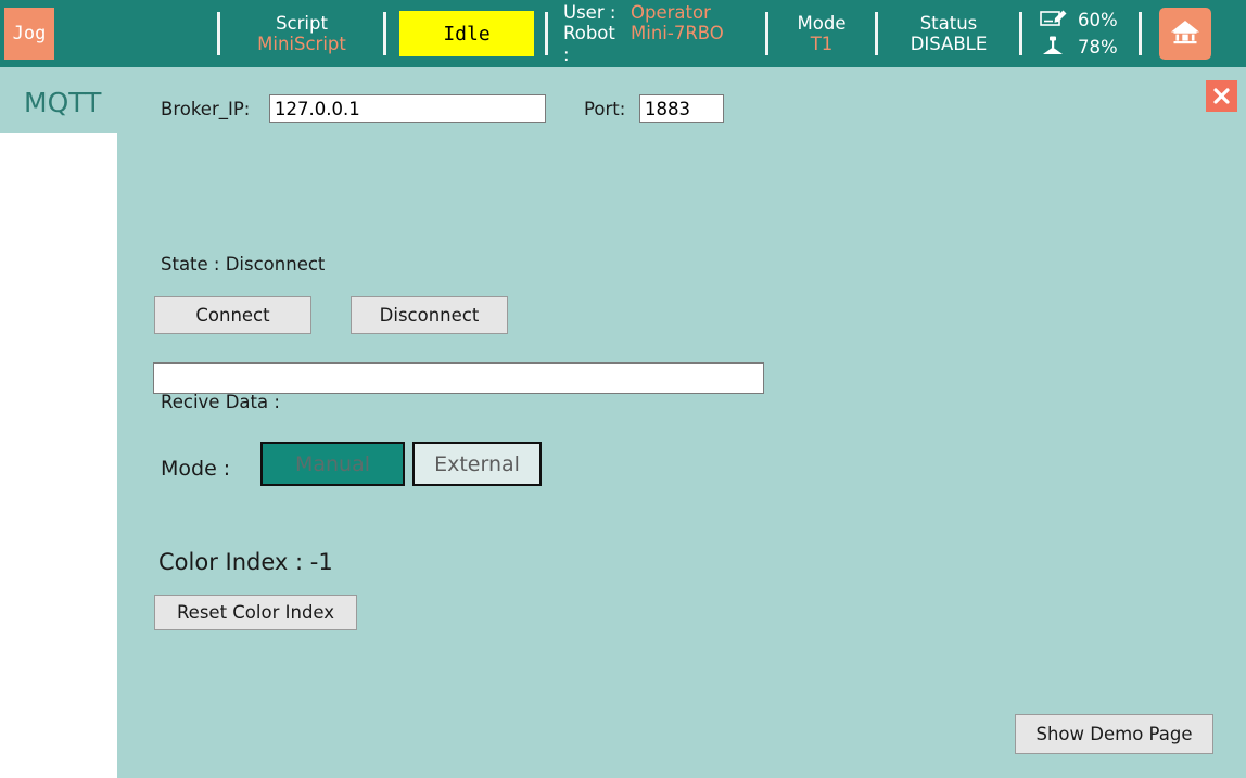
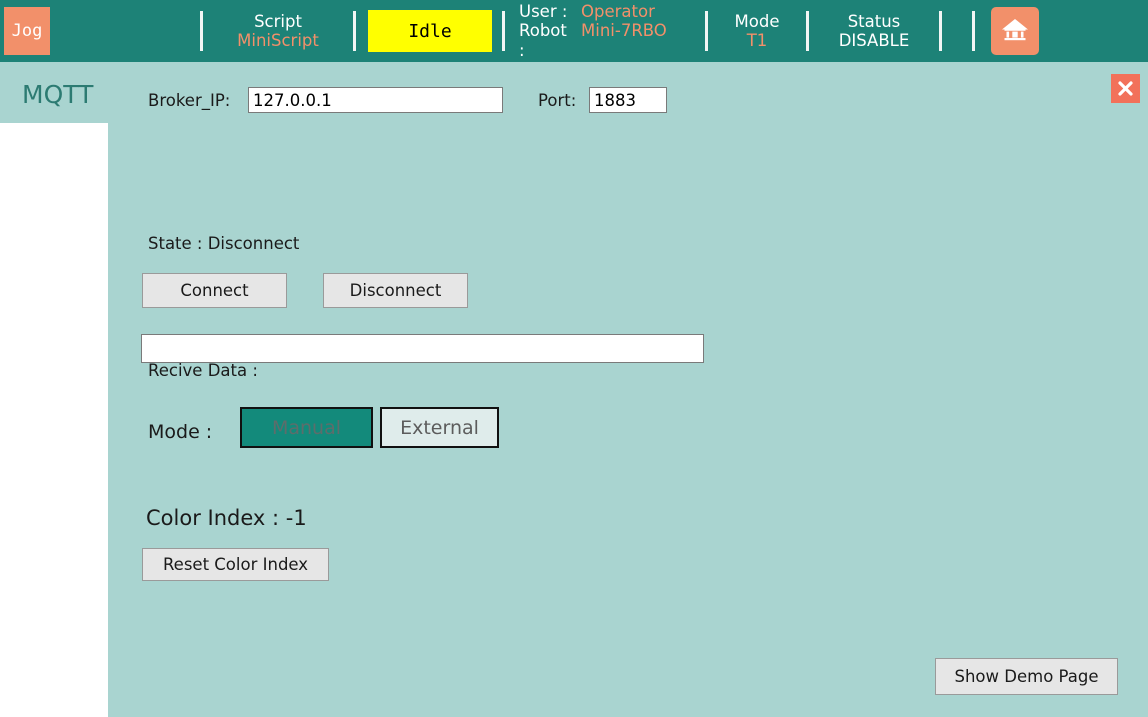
  Jog
  Script
  MiniScript
  Idle
  User :
  Operator
  Robot :
  Mini-7RBO
  Mode
  T1
  Status
  DISABLE
- 60%
- 78%
  MQTT
  Broker_IP:
  127.0.0.1
  Port:
  1883
  State : Disconnect
  Connect
  Disconnect
  Recive Data :
  Mode :
  Manual
  External
  Color Index : -1
  Reset Color Index
  Show Demo Page
